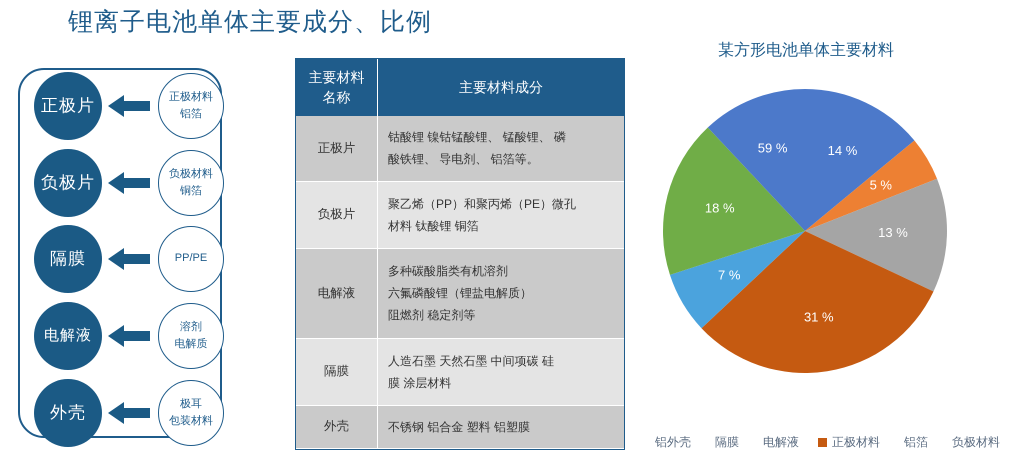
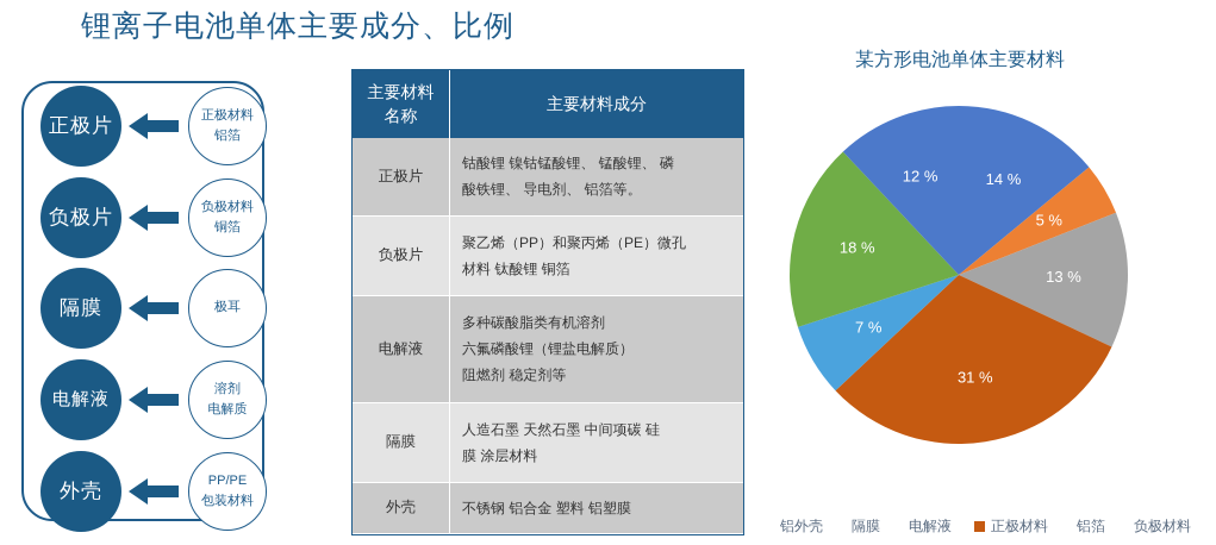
  锂离子电池单体主要成分、比例
  正极片
  负极片
  隔膜
  电解液
  外壳
  正极材料
  铝箔
  负极材料
  铜箔
- PP/PE
+ 极耳
  溶剂
  电解质
- 极耳
+ PP/PE
  包装材料
  主要材料 名称	主要材料成分
  正极片	钴酸锂 镍钴锰酸锂、 锰酸锂、 磷 酸铁锂、 导电剂、 铝箔等。
  负极片	聚乙烯（PP）和聚丙烯（PE）微孔 材料 钛酸锂 铜箔
  电解液	多种碳酸脂类有机溶剂 六氟磷酸锂（锂盐电解质） 阻燃剂 稳定剂等
  隔膜	人造石墨 天然石墨 中间项碳 硅 膜 涂层材料
  外壳	不锈钢 铝合金 塑料 铝塑膜
  某方形电池单体主要材料
  14 %
  5 %
  13 %
  31 %
  7 %
  18 %
- 59 %
+ 12 %
  铝外壳
  隔膜
  电解液
  正极材料
  铝箔
  负极材料
